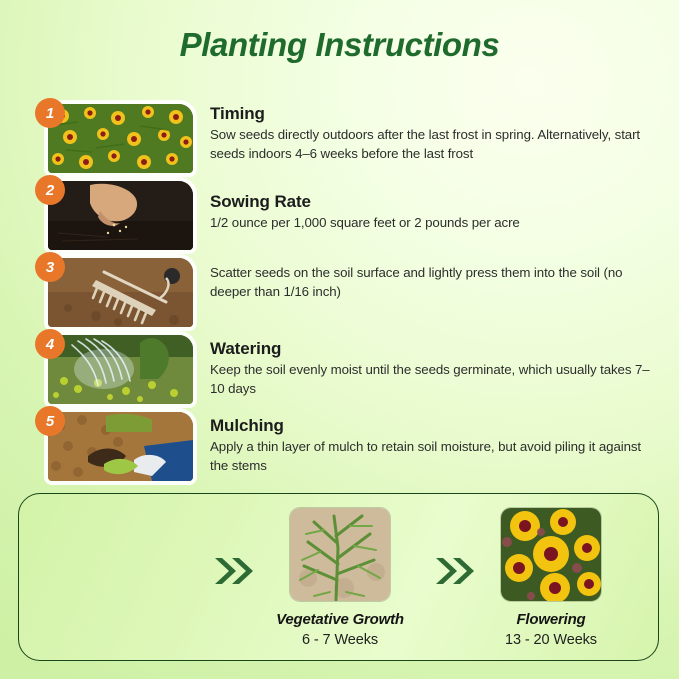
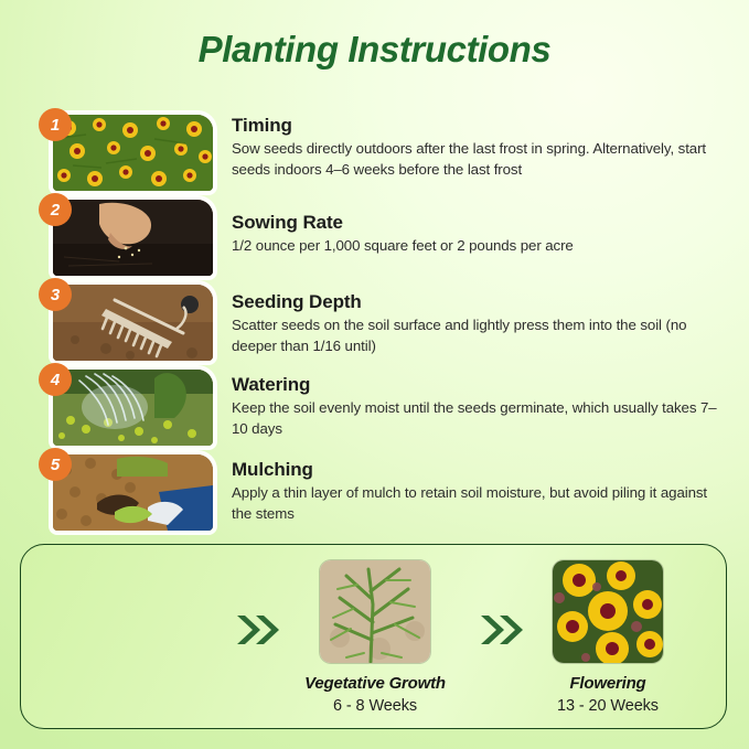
  Planting Instructions
  1
  Timing
  Sow seeds directly outdoors after the last frost in spring. Alternatively, start seeds indoors 4–6 weeks before the last frost
  2
  Sowing Rate
  1/2 ounce per 1,000 square feet or 2 pounds per acre
  3
+ Seeding Depth
- Scatter seeds on the soil surface and lightly press them into the soil (no deeper than 1/16 inch)
+ Scatter seeds on the soil surface and lightly press them into the soil (no deeper than 1/16 until)
  4
  Watering
  Keep the soil evenly moist until the seeds germinate, which usually takes 7–10 days
  5
  Mulching
  Apply a thin layer of mulch to retain soil moisture, but avoid piling it against the stems
  Vegetative Growth
- 6 - 7 Weeks
+ 6 - 8 Weeks
  Flowering
  13 - 20 Weeks
